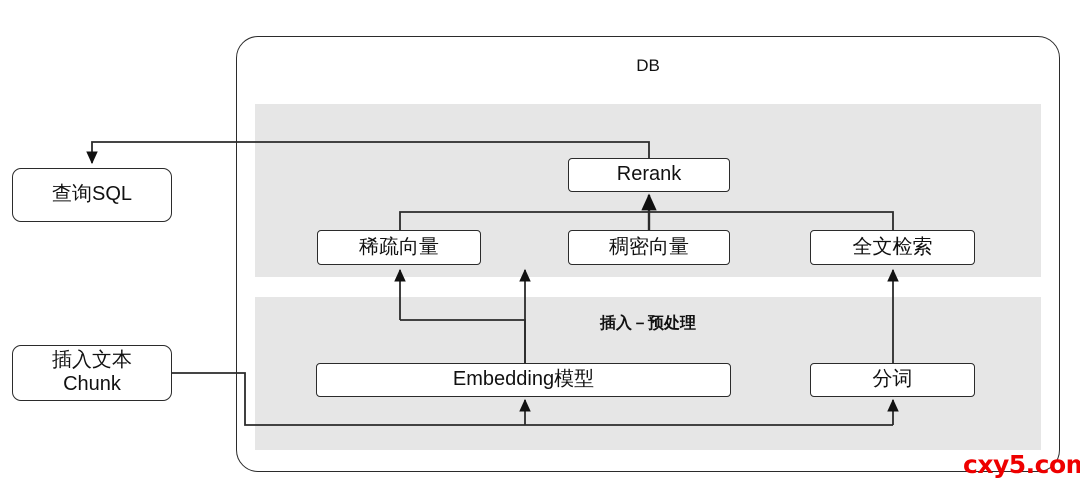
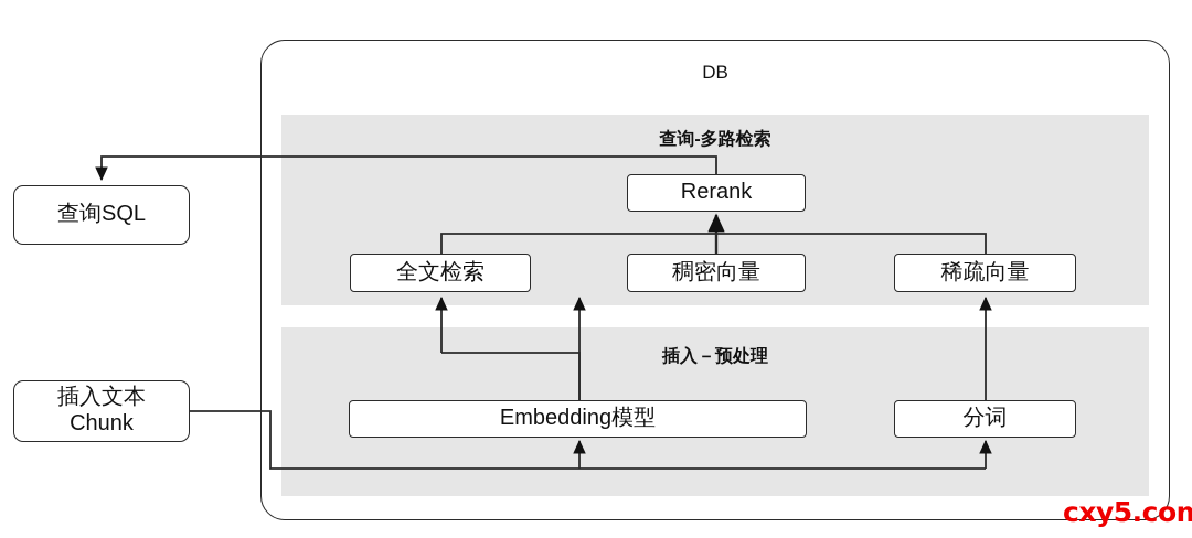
  DB
+ 查询-多路检索
  插入－预处理
  查询SQL
  插入文本
  Chunk
  Rerank
- 稀疏向量
+ 全文检索
  稠密向量
- 全文检索
+ 稀疏向量
  Embedding模型
  分词
  cxy5.com
